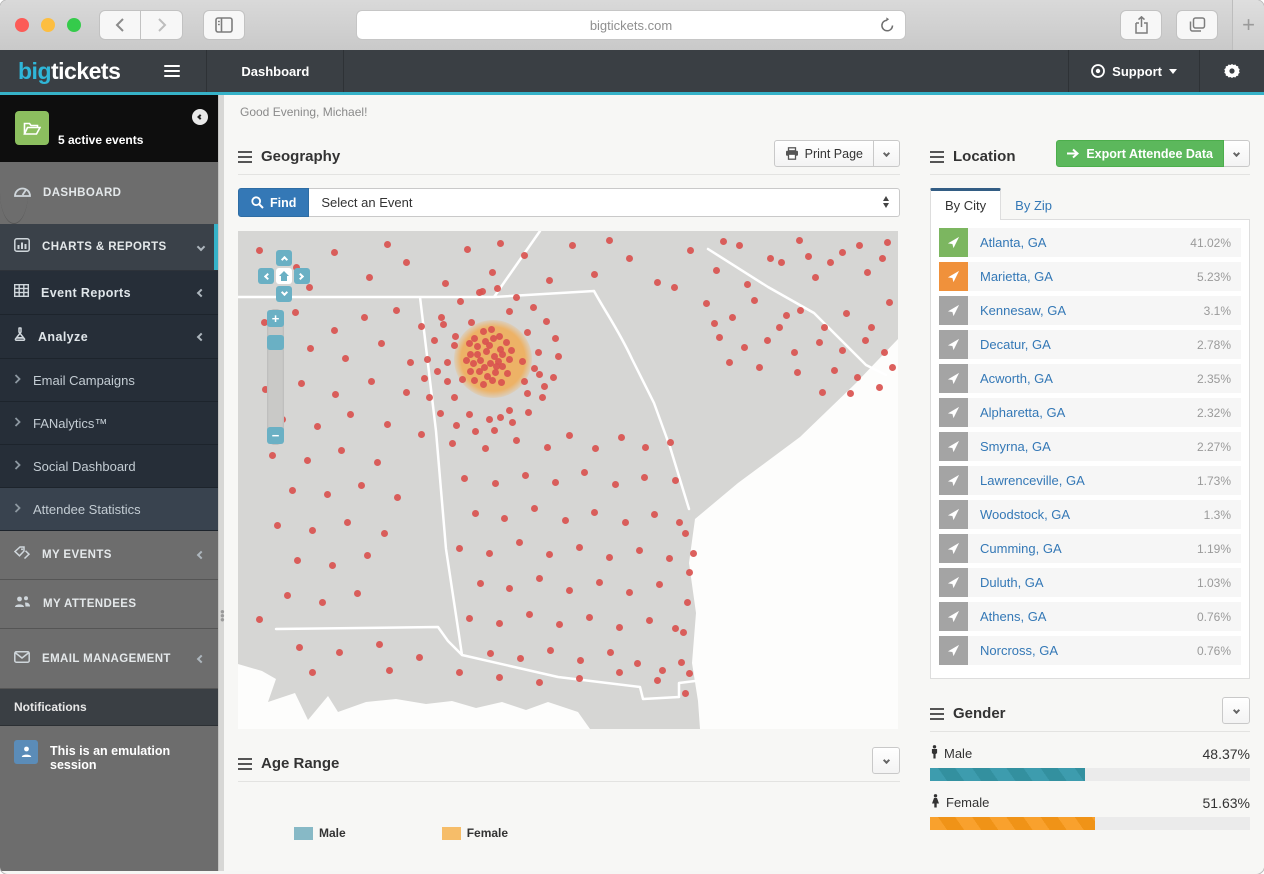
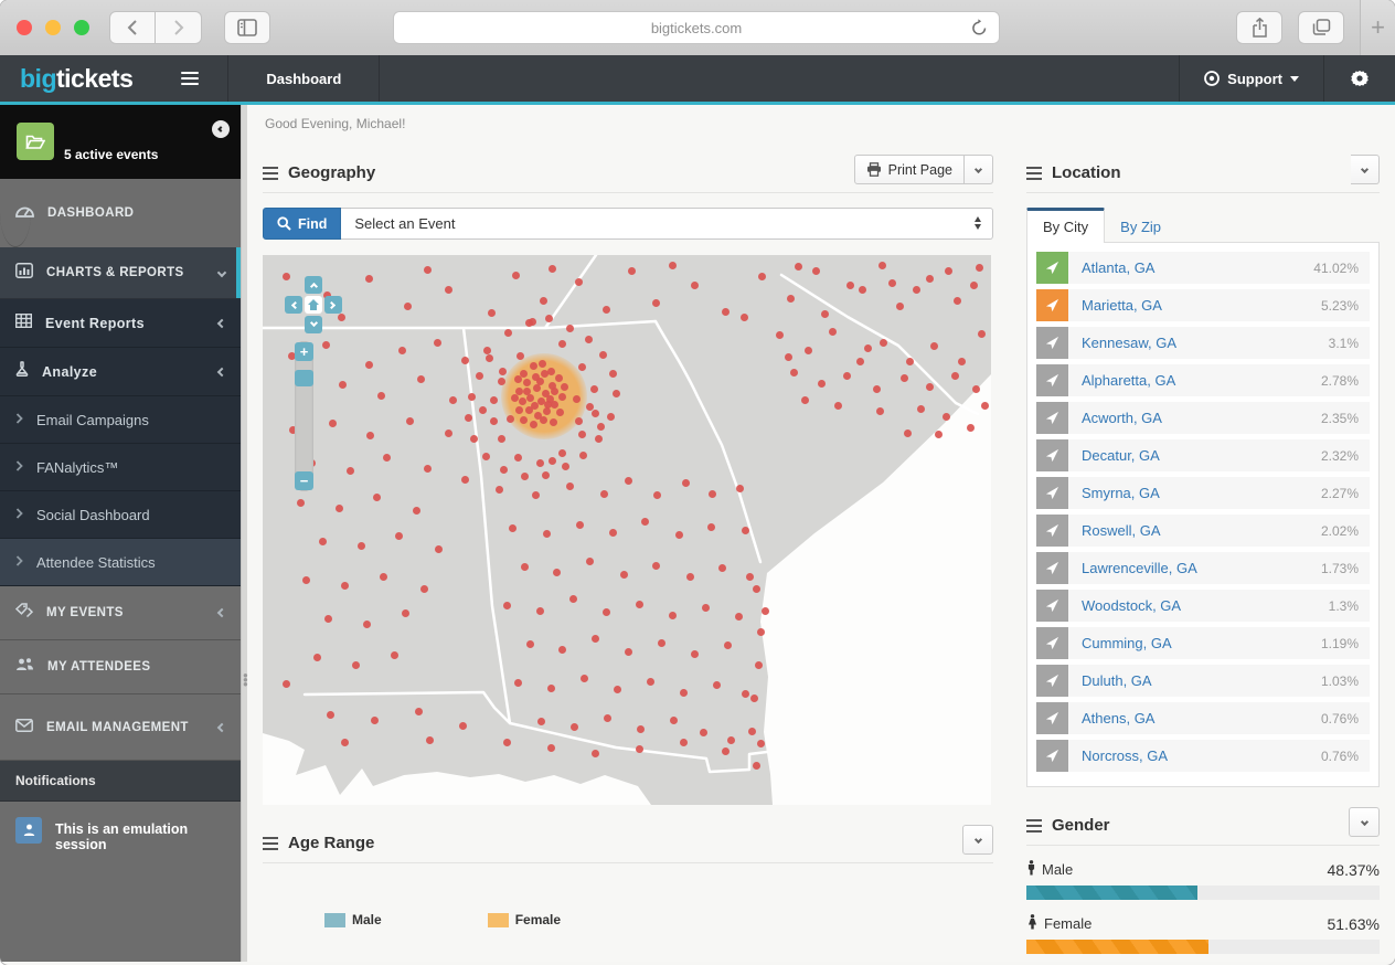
  bigtickets.com
  +
  big
  tickets
  Dashboard
  Support
  5 active events
  DASHBOARD
  CHARTS & REPORTS
  Event Reports
  Analyze
  Email Campaigns
  FANalytics™
  Social Dashboard
  Attendee Statistics
  MY EVENTS
  MY ATTENDEES
  EMAIL MANAGEMENT
  Notifications
  This is an emulation session
  ●
  ●
  ●
  Good Evening, Michael!
  Geography
  Print Page
  Find
  Select an Event
  +
  −
  Age Range
  Male
  Female
  Location
- Export Attendee Data
  By City
  By Zip
  Atlanta, GA
  41.02%
  Marietta, GA
  5.23%
  Kennesaw, GA
  3.1%
- Decatur, GA
+ Alpharetta, GA
  2.78%
  Acworth, GA
  2.35%
- Alpharetta, GA
+ Decatur, GA
  2.32%
  Smyrna, GA
  2.27%
+ Roswell, GA
+ 2.02%
  Lawrenceville, GA
  1.73%
  Woodstock, GA
  1.3%
  Cumming, GA
  1.19%
  Duluth, GA
  1.03%
  Athens, GA
  0.76%
  Norcross, GA
  0.76%
  Gender
  Male
  48.37%
  Female
  51.63%
